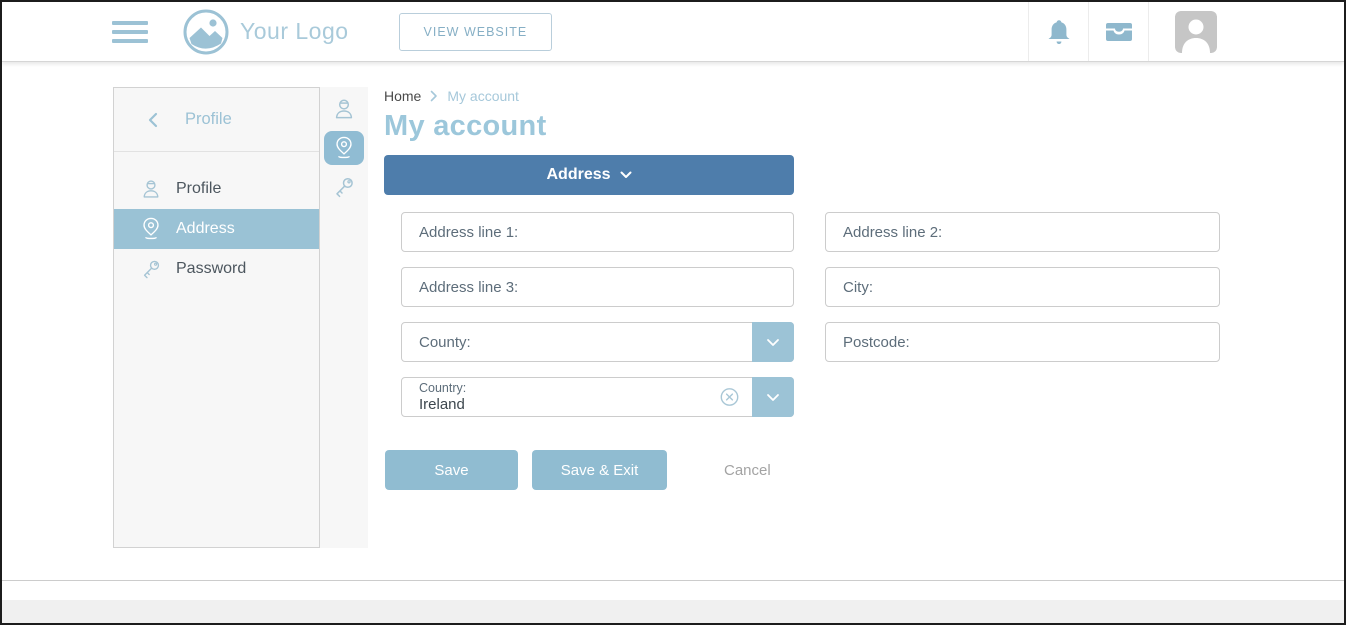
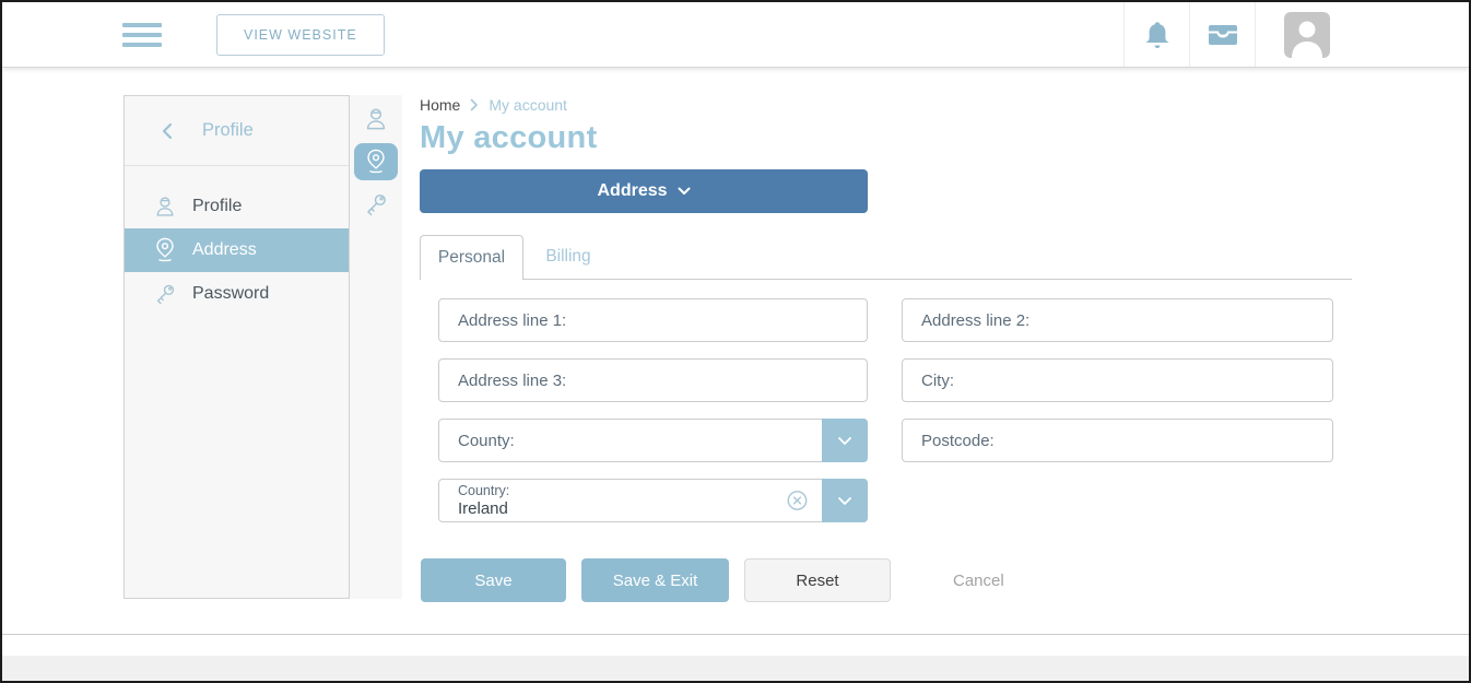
- Your Logo
  VIEW WEBSITE
  Profile
  Profile
  Address
  Password
  Home
  My account
  My account
  Address
+ Personal
+ Billing
  Address line 1:
  Address line 2:
  Address line 3:
  City:
  County:
  Postcode:
  Country:
  Ireland
  Save
  Save & Exit
+ Reset
  Cancel
